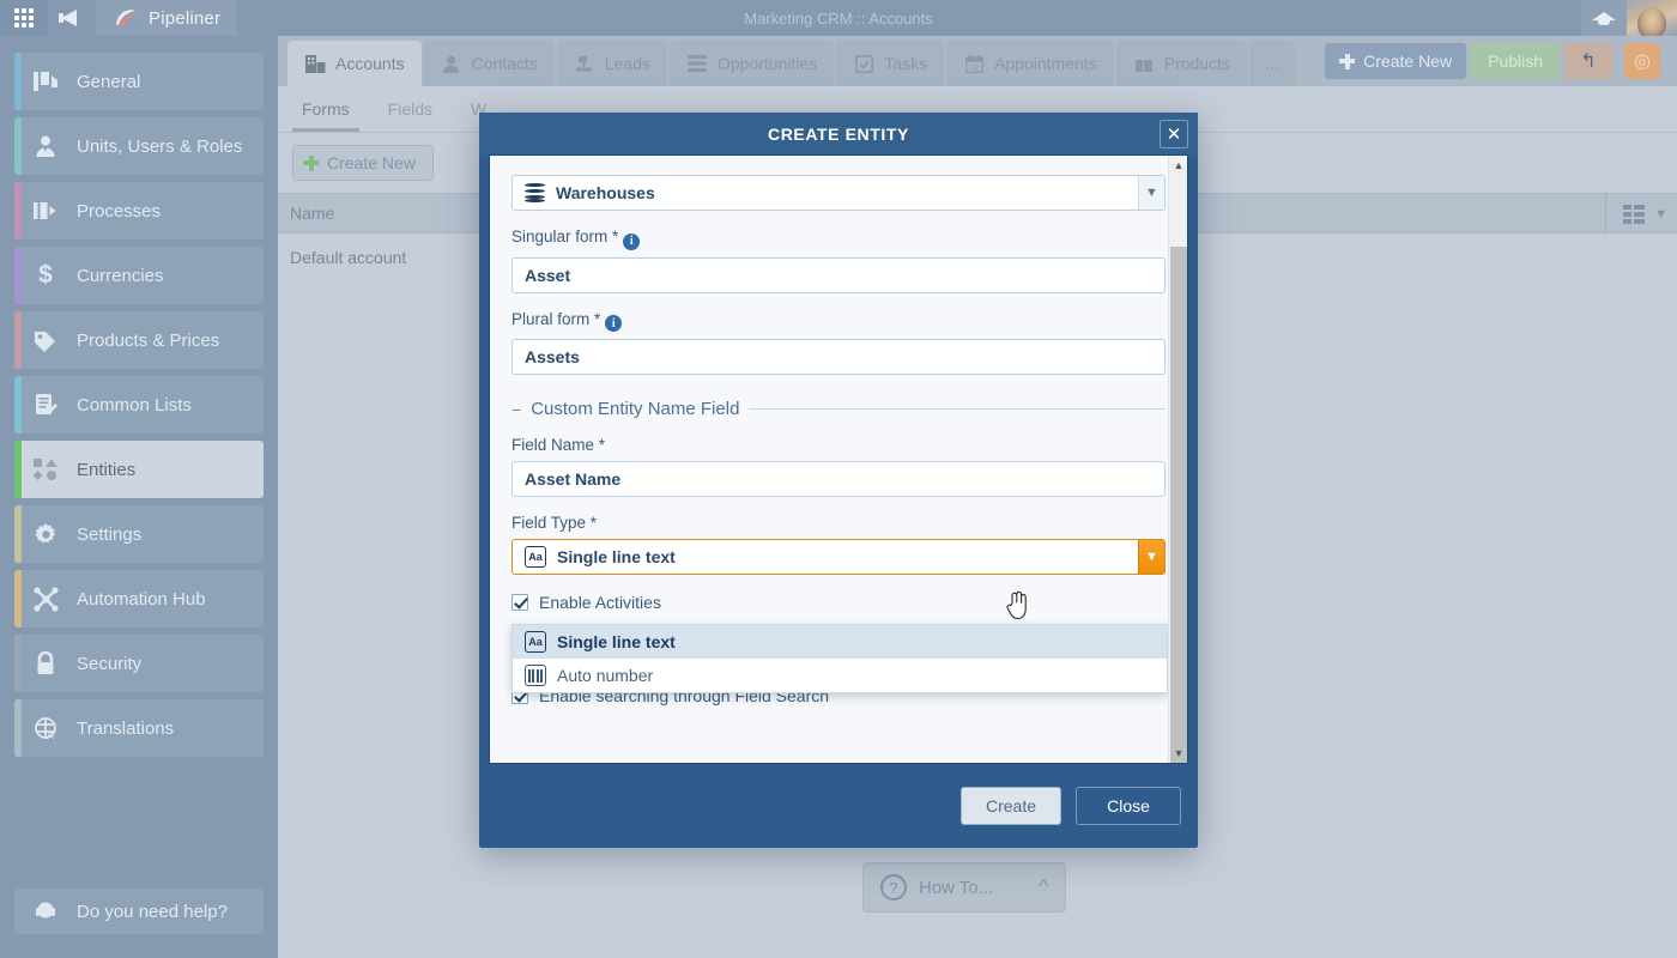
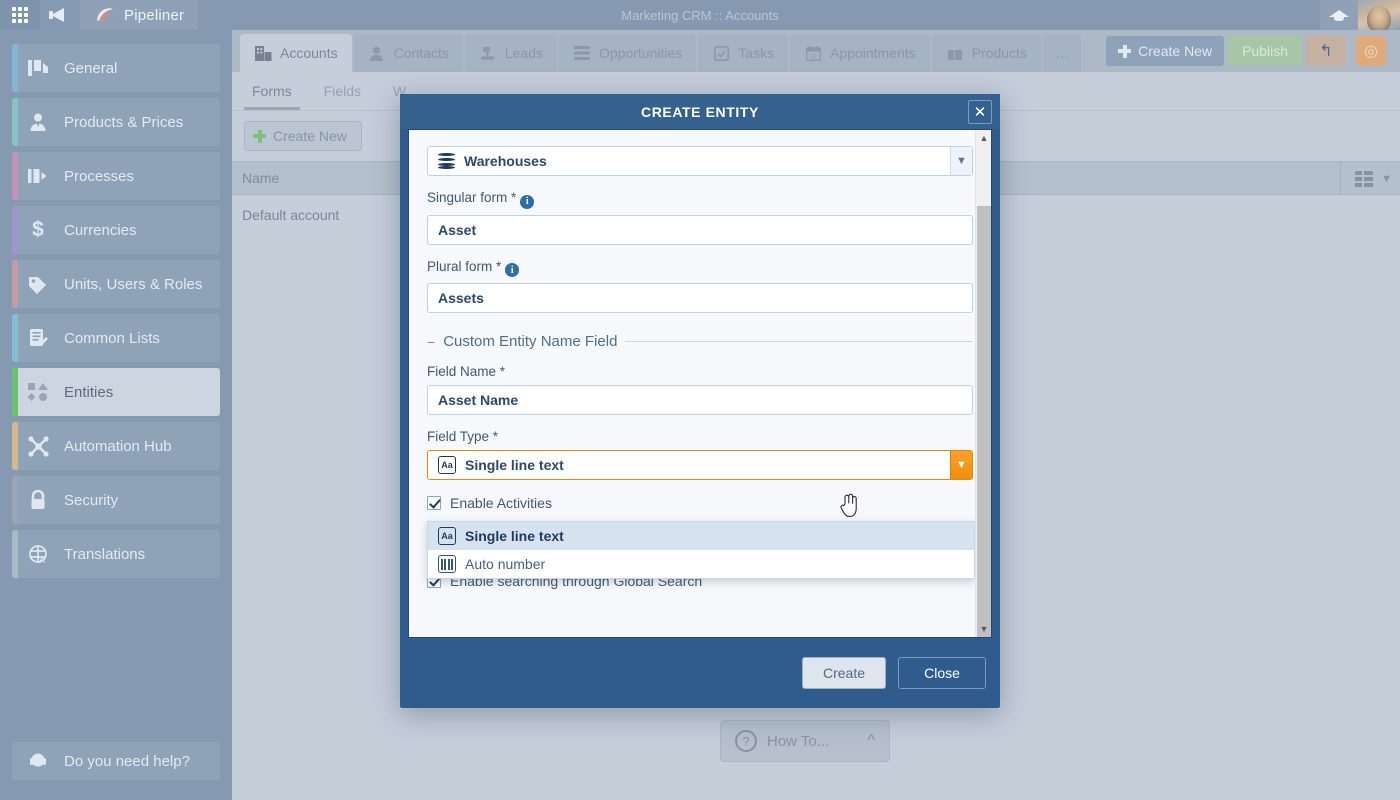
  Pipeliner
  Marketing CRM :: Accounts
  General
- Units, Users & Roles
+ Products & Prices
  Processes
  $
  Currencies
- Products & Prices
+ Units, Users & Roles
  Common Lists
  Entities
- Settings
  Automation Hub
  Security
  A
  Translations
  Do you need help?
  Accounts
  Contacts
  Leads
  Opportunities
  Tasks
  Appointments
  Products
  …
  Create New
  Publish
  ↰
  ◎
  Forms
  Fields
  W
  Create New
  Name
  ▼
  Default account
  ?
  How To...
  ^
  CREATE ENTITY
  ✕
  Warehouses
  ▼
  Singular form * i
  Asset
  Plural form * i
  Assets
  −
  Custom Entity Name Field
  Field Name *
  Asset Name
  Field Type *
  Aa
  Single line text
  ▼
  Enable Activities
- Enable searching through Field Search
+ Enable searching through Global Search
  Aa
  Single line text
  Auto number
  ▲
  ▼
  Create
  Close
